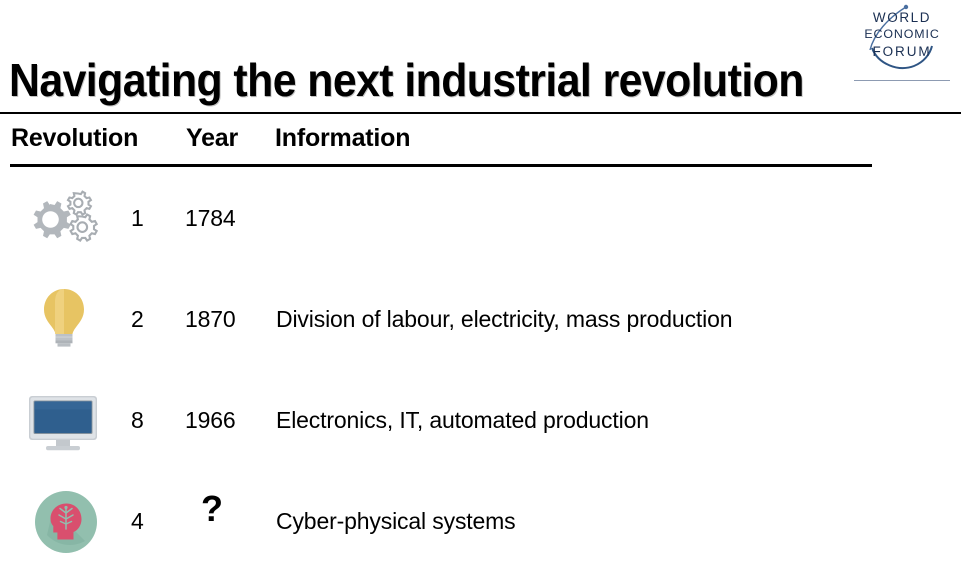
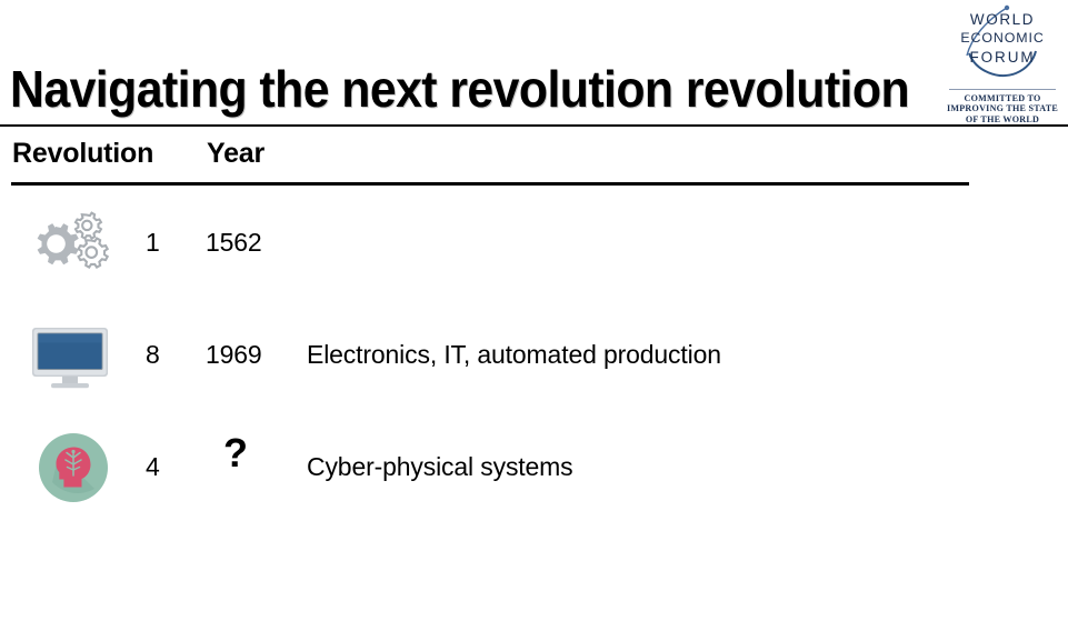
  WORLD
  ECONOMIC
  FORUM
+ COMMITTED TO
+ IMPROVING THE STATE
+ OF THE WORLD
- Navigating the next industrial revolution
+ Navigating the next revolution revolution
  Revolution
  Year
- Information
  1
- 1784
+ 1562
- 2
- 1870
- Division of labour, electricity, mass production
  8
- 1966
+ 1969
  Electronics, IT, automated production
  4
  ?
  Cyber-physical systems
